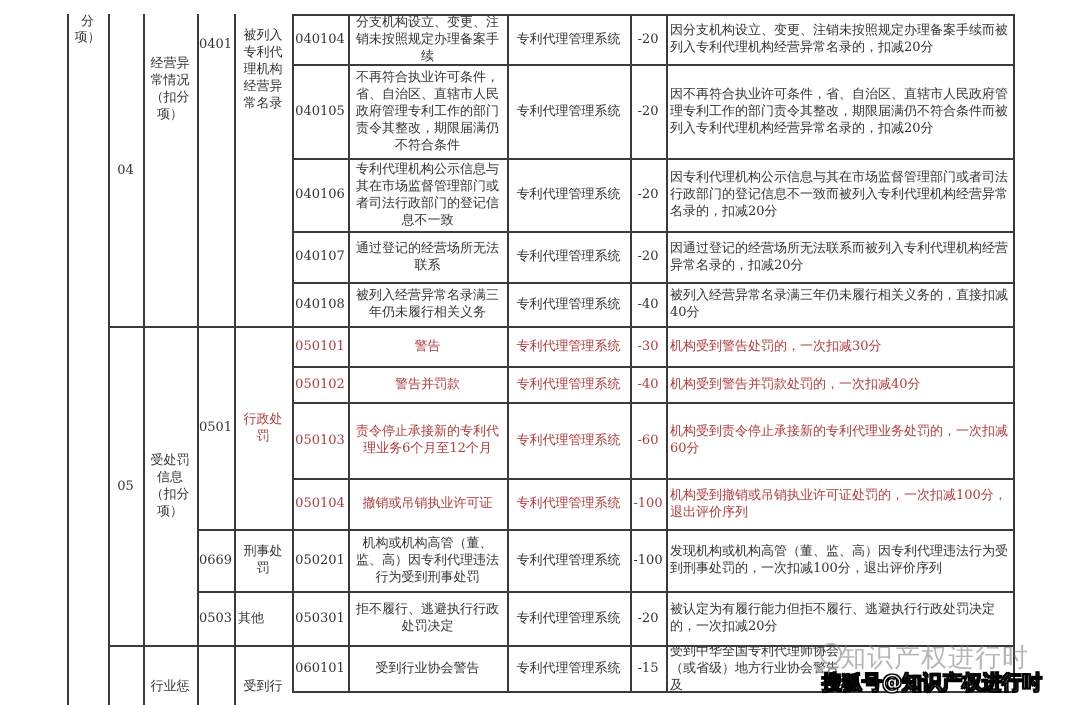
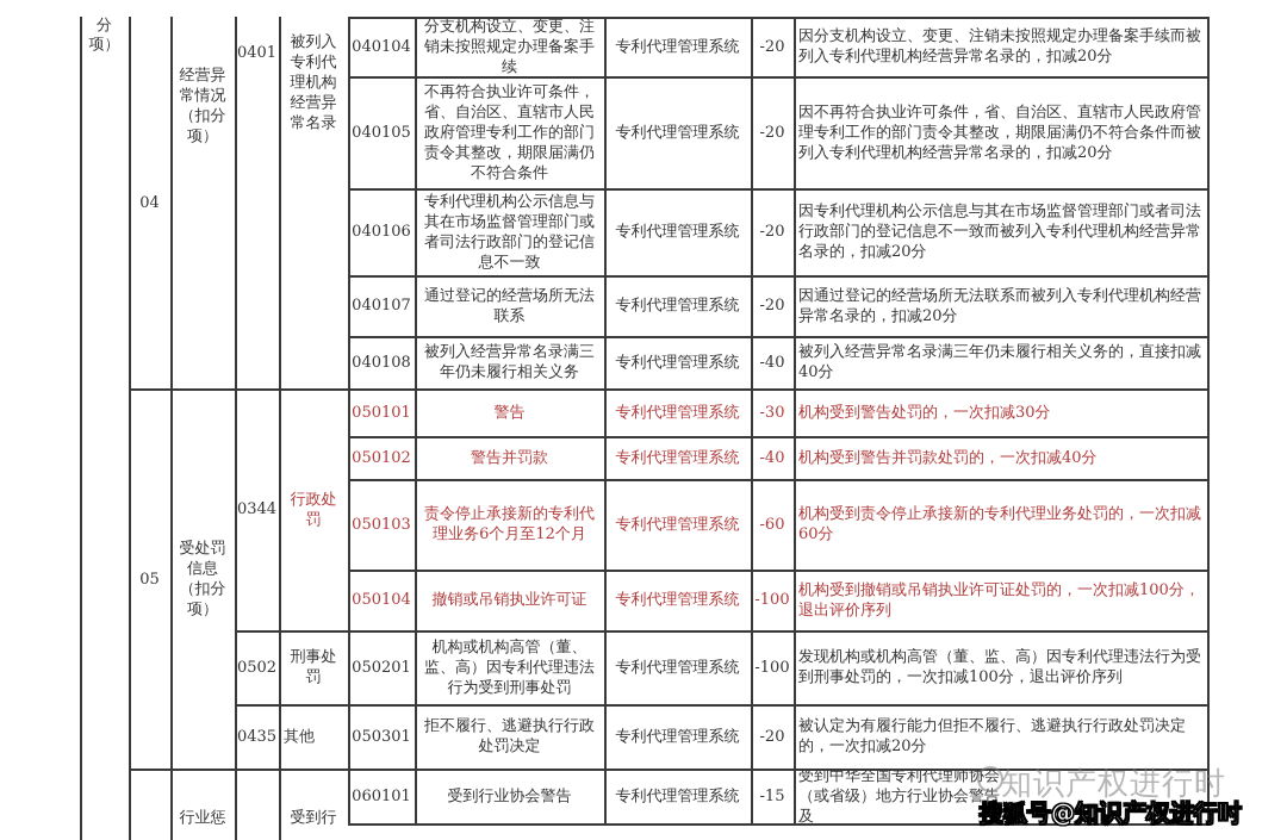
  分
  项）
  04
  经营异常情况（扣分项）
  0401
  被列入专利代理机构经营异常名录
  040104
  分支机构设立、变更、注销未按照规定办理备案手续
  专利代理管理系统
  -20
  因分支机构设立、变更、注销未按照规定办理备案手续而被列入专利代理机构经营异常名录的，扣减20分
  040105
  不再符合执业许可条件，省、自治区、直辖市人民政府管理专利工作的部门责令其整改，期限届满仍不符合条件
  专利代理管理系统
  -20
  因不再符合执业许可条件，省、自治区、直辖市人民政府管理专利工作的部门责令其整改，期限届满仍不符合条件而被列入专利代理机构经营异常名录的，扣减20分
  040106
  专利代理机构公示信息与其在市场监督管理部门或者司法行政部门的登记信息不一致
  专利代理管理系统
  -20
  因专利代理机构公示信息与其在市场监督管理部门或者司法行政部门的登记信息不一致而被列入专利代理机构经营异常名录的，扣减20分
  040107
  通过登记的经营场所无法联系
  专利代理管理系统
  -20
  因通过登记的经营场所无法联系而被列入专利代理机构经营异常名录的，扣减20分
  040108
  被列入经营异常名录满三年仍未履行相关义务
  专利代理管理系统
  -40
  被列入经营异常名录满三年仍未履行相关义务的，直接扣减40分
  05
  受处罚信息（扣分项）
- 0501
+ 0344
  行政处罚
  050101
  警告
  专利代理管理系统
  -30
  机构受到警告处罚的，一次扣减30分
  050102
  警告并罚款
  专利代理管理系统
  -40
  机构受到警告并罚款处罚的，一次扣减40分
  050103
  责令停止承接新的专利代理业务6个月至12个月
  专利代理管理系统
  -60
  机构受到责令停止承接新的专利代理业务处罚的，一次扣减60分
  050104
  撤销或吊销执业许可证
  专利代理管理系统
  -100
  机构受到撤销或吊销执业许可证处罚的，一次扣减100分，退出评价序列
- 0669
+ 0502
  刑事处罚
  050201
  机构或机构高管（董、监、高）因专利代理违法行为受到刑事处罚
  专利代理管理系统
  -100
  发现机构或机构高管（董、监、高）因专利代理违法行为受到刑事处罚的，一次扣减100分，退出评价序列
- 0503
+ 0435
  其他
  050301
  拒不履行、逃避执行行政处罚决定
  专利代理管理系统
  -20
  被认定为有履行能力但拒不履行、逃避执行行政处罚决定的，一次扣减20分
  行业惩
  受到行
  060101
  受到行业协会警告
  专利代理管理系统
  -15
  受到中华全国专利代理师协会（或省级）地方行业协会警告及
  知识产权进行时
  搜狐号@知识产权进行时
